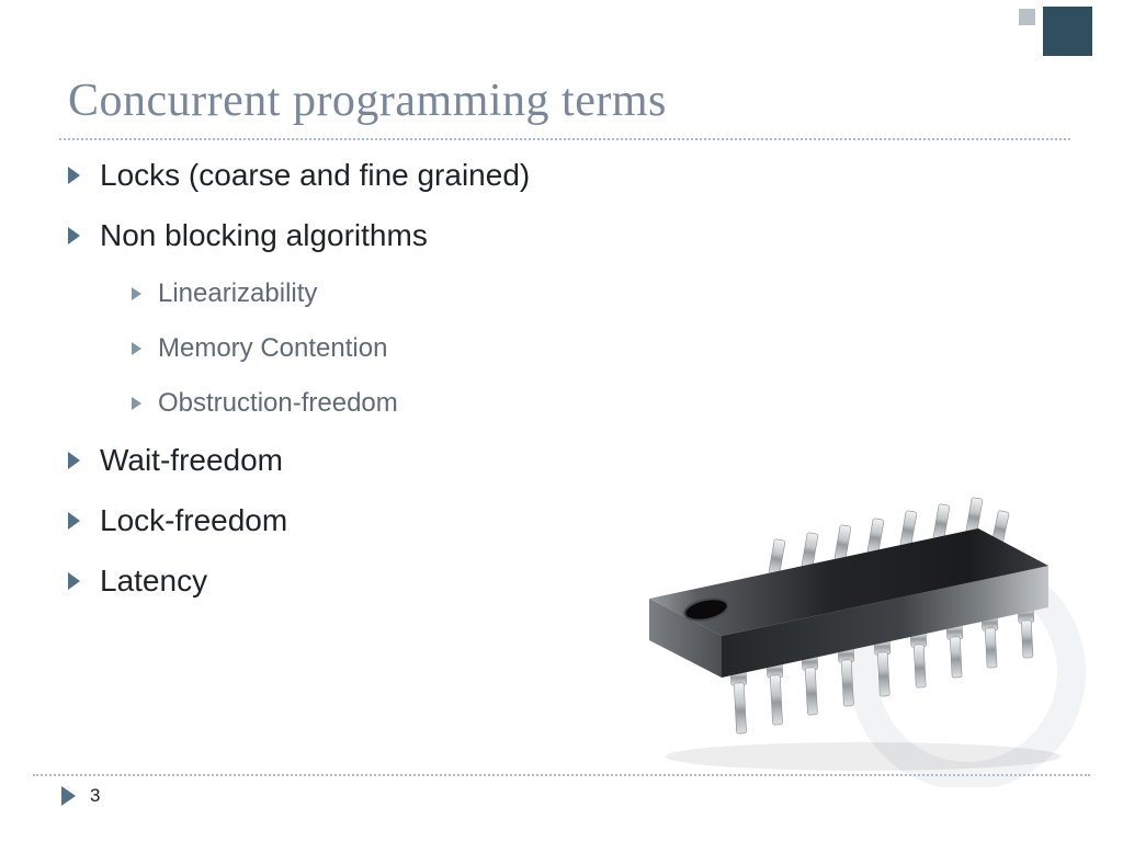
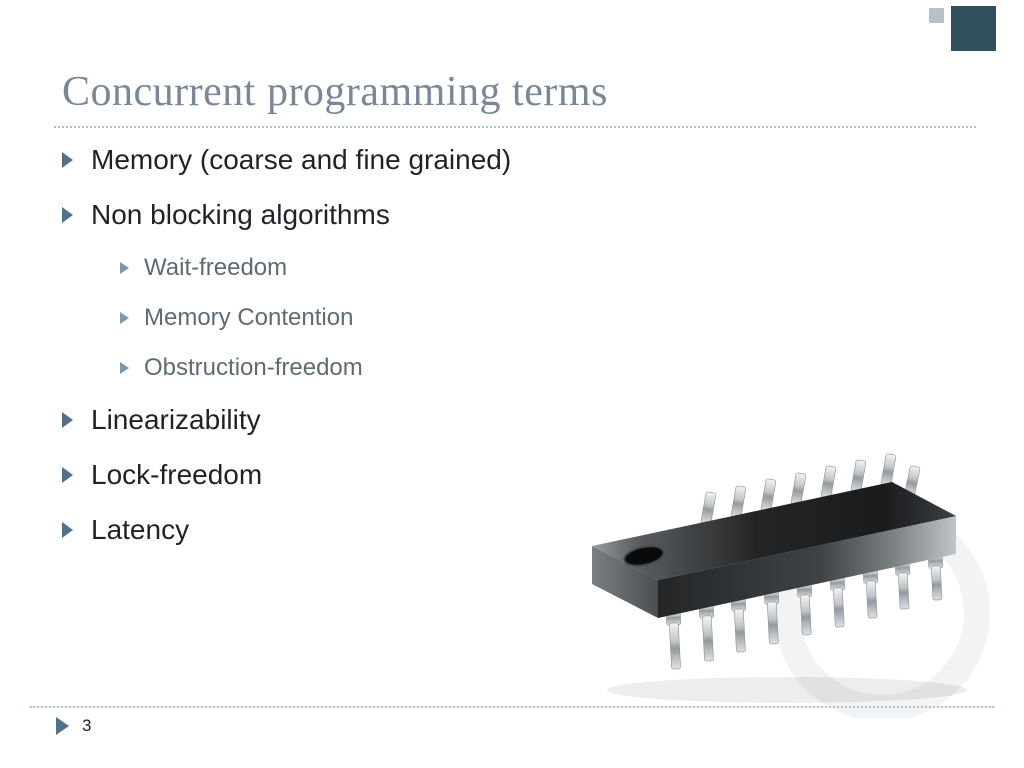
  Concurrent programming terms
- Locks (coarse and fine grained)
+ Memory (coarse and fine grained)
  Non blocking algorithms
- Linearizability
+ Wait-freedom
  Memory Contention
  Obstruction-freedom
- Wait-freedom
+ Linearizability
  Lock-freedom
  Latency
  3
